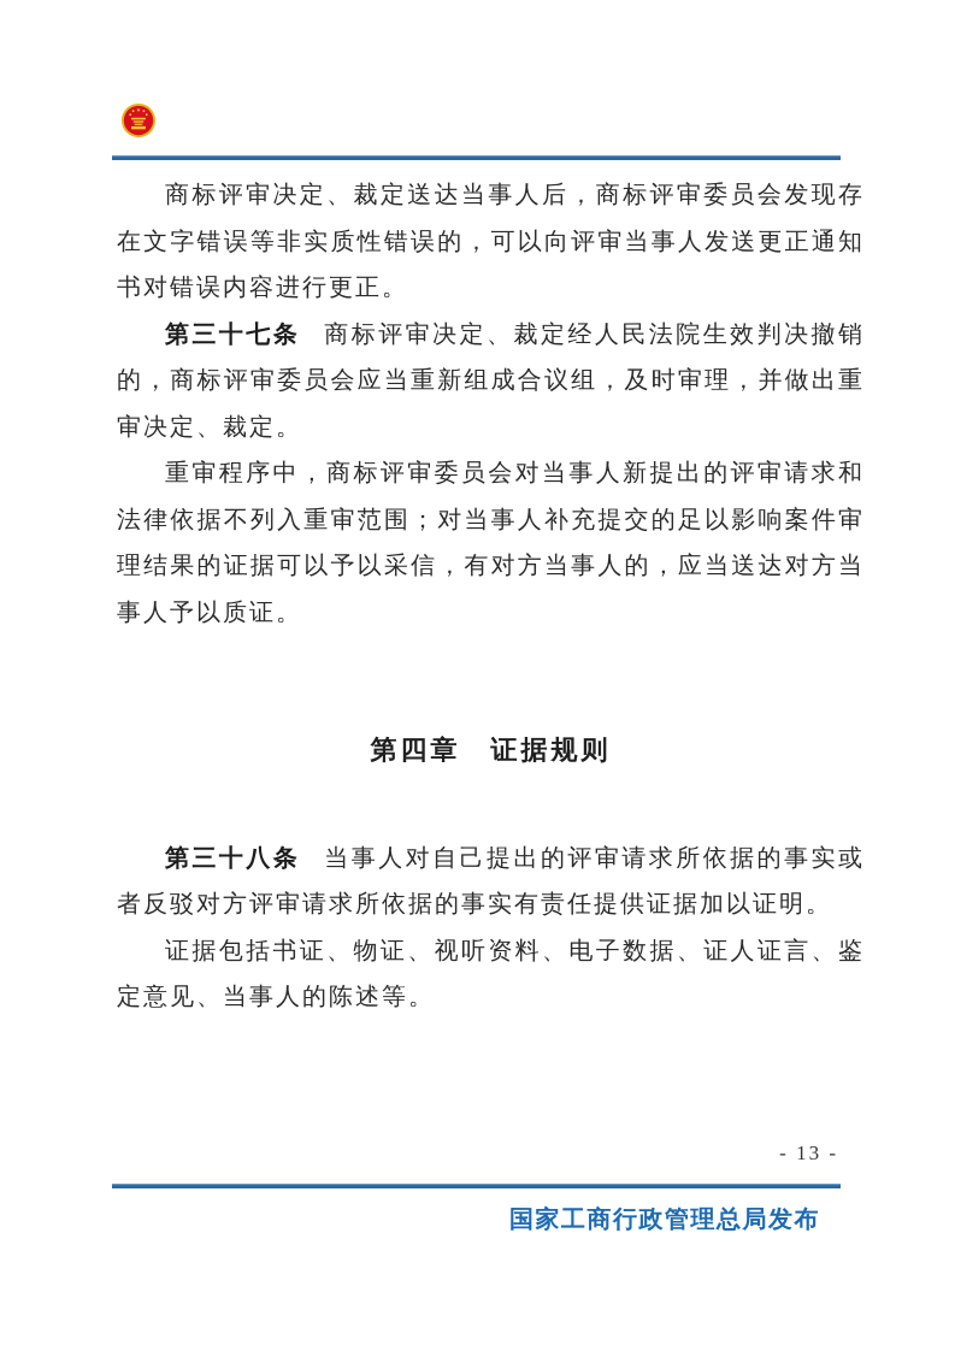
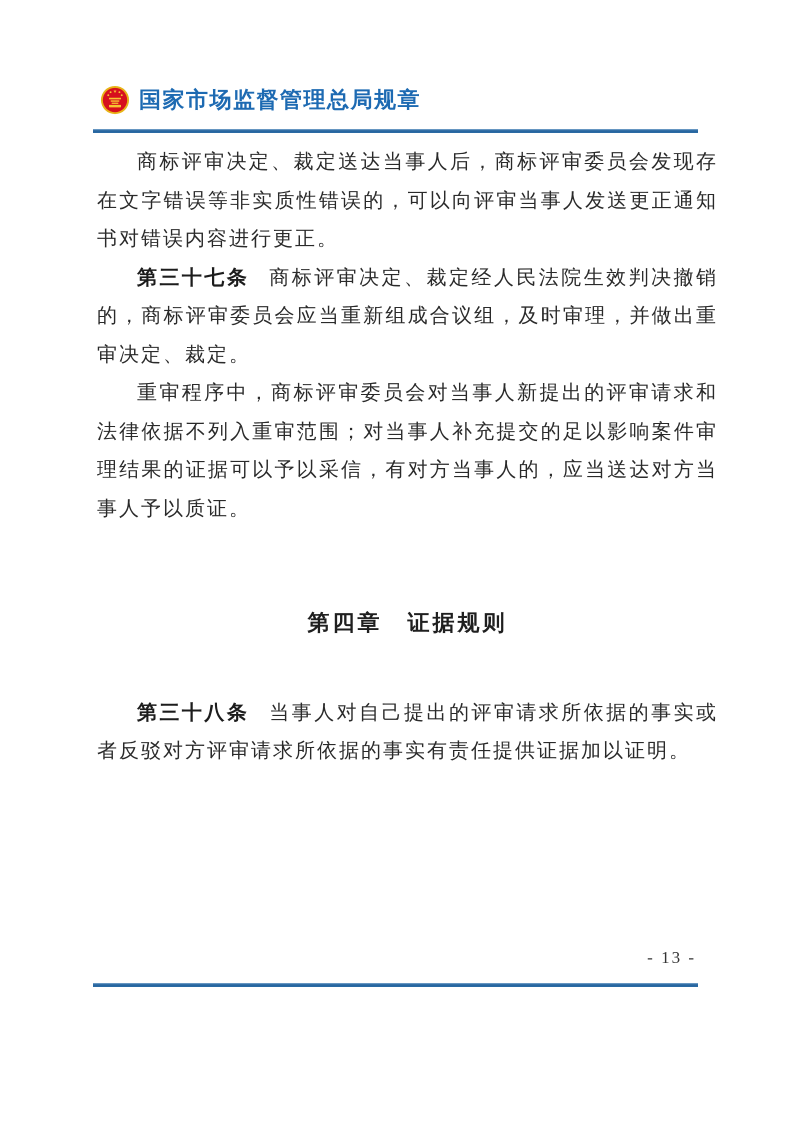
+ 国家市场监督管理总局规章
  商标评审决定、裁定送达当事人后，商标评审委员会发现存在文字错误等非实质性错误的，可以向评审当事人发送更正通知书对错误内容进行更正。
  第三十七条 商标评审决定、裁定经人民法院生效判决撤销的，商标评审委员会应当重新组成合议组，及时审理，并做出重审决定、裁定。
  重审程序中，商标评审委员会对当事人新提出的评审请求和法律依据不列入重审范围；对当事人补充提交的足以影响案件审理结果的证据可以予以采信，有对方当事人的，应当送达对方当事人予以质证。
  第四章 证据规则
  第三十八条 当事人对自己提出的评审请求所依据的事实或者反驳对方评审请求所依据的事实有责任提供证据加以证明。
- 证据包括书证、物证、视听资料、电子数据、证人证言、鉴定意见、当事人的陈述等。
  - 13 -
- 国家工商行政管理总局发布
